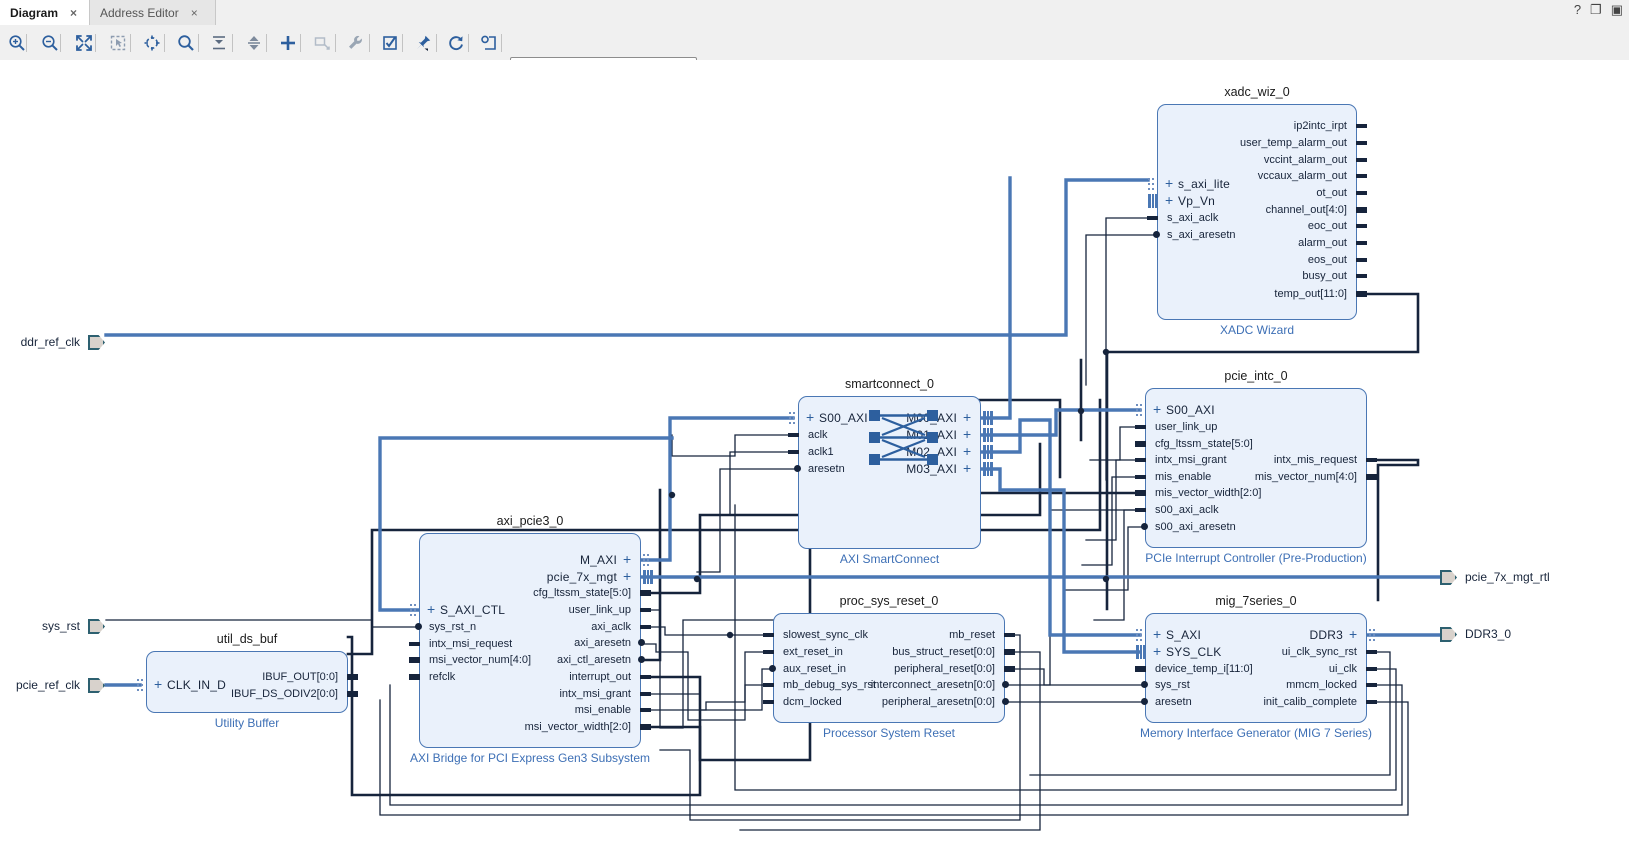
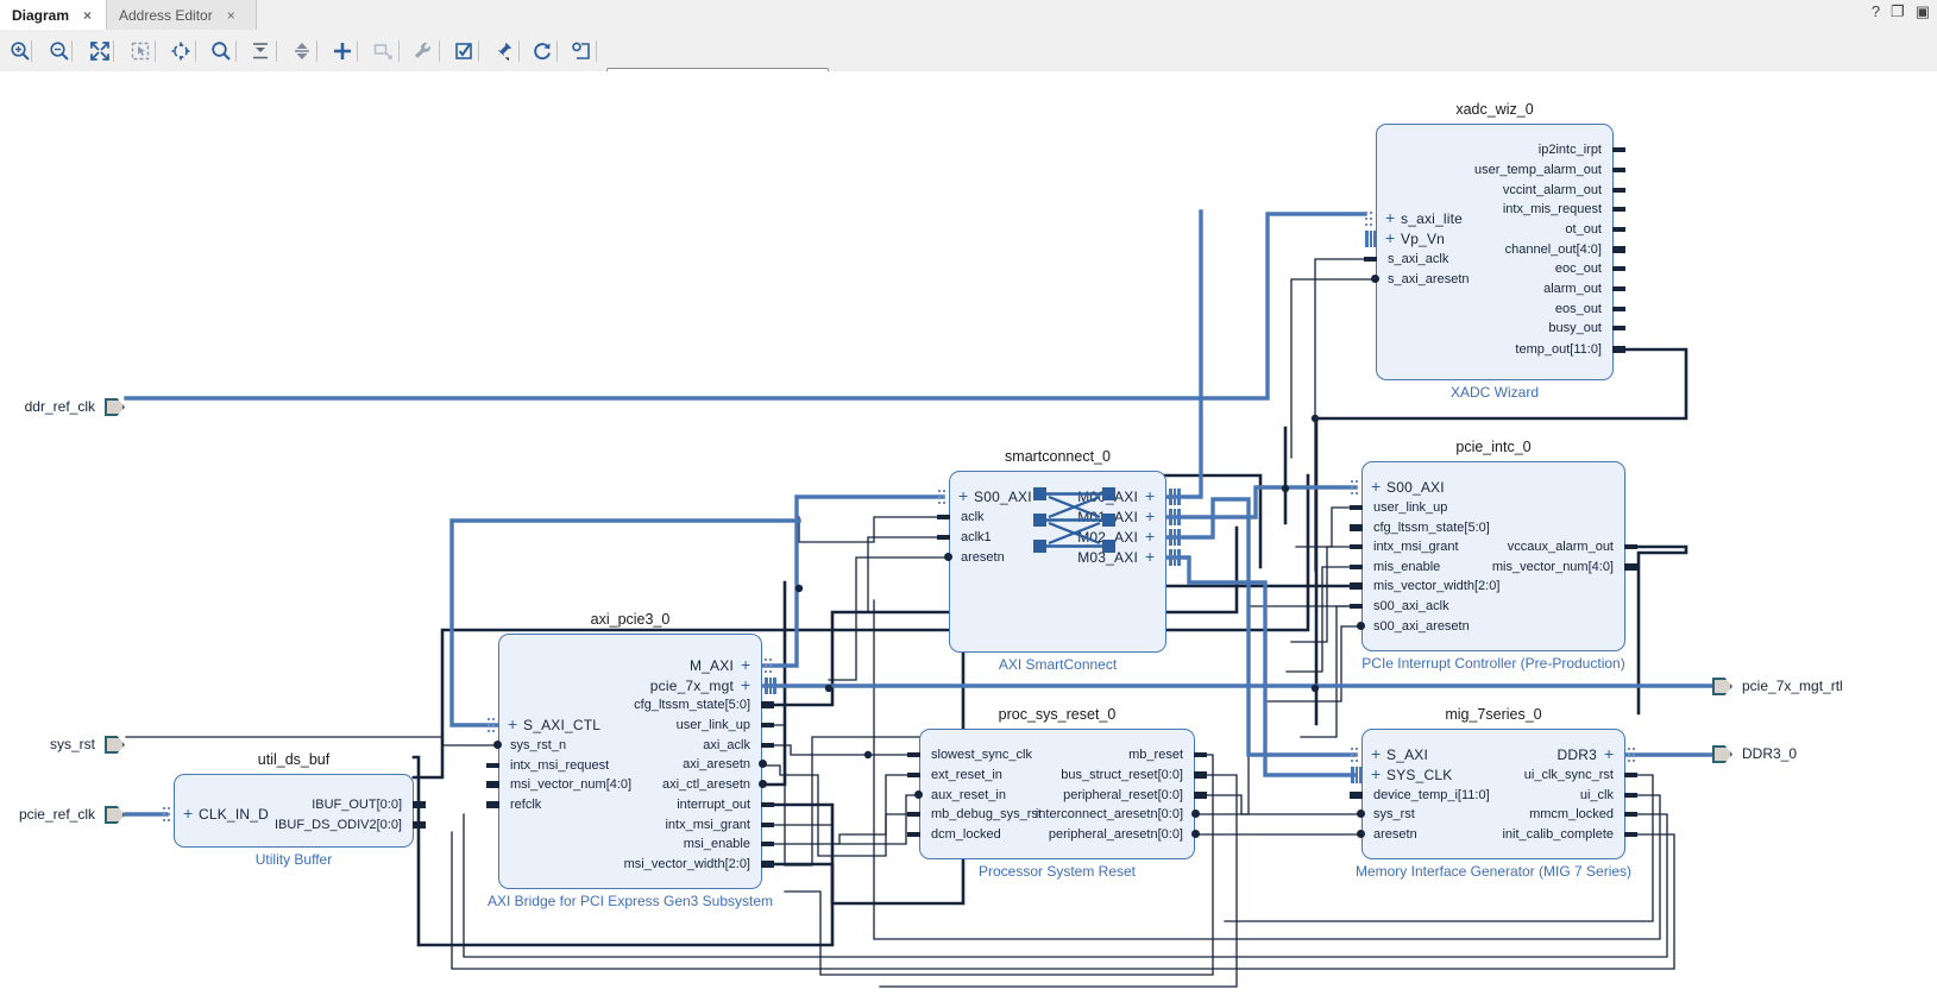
  Diagram
  ×
  Address Editor
  ×
  ?
  ❐
  ▣
  xadc_wiz_0
  XADC Wizard
  s_axi_lite
  +
  Vp_Vn
  +
  s_axi_aclk
  s_axi_aresetn
  ip2intc_irpt
  user_temp_alarm_out
  vccint_alarm_out
- vccaux_alarm_out
+ intx_mis_request
  ot_out
  channel_out[4:0]
  eoc_out
  alarm_out
  eos_out
  busy_out
  temp_out[11:0]
  pcie_intc_0
  PCIe Interrupt Controller (Pre-Production)
  S00_AXI
  +
  user_link_up
  cfg_ltssm_state[5:0]
  intx_msi_grant
  mis_enable
  mis_vector_width[2:0]
  s00_axi_aclk
  s00_axi_aresetn
- intx_mis_request
+ vccaux_alarm_out
  mis_vector_num[4:0]
  smartconnect_0
  AXI SmartConnect
  S00_AXI
  +
  aclk
  aclk1
  aresetn
  M0AXI
  +
  M0AXI
  +
  02_AXI
  +
  M03_AXI
  +
  axi_pcie3_0
  AXI Bridge for PCI Express Gen3 Subsystem
  S_AXI_CTL
  +
  sys_rst_n
  intx_msi_request
  msi_vector_num[4:0]
  refclk
  M_AXI
  +
  pcie_7x_mgt
  +
  cfg_ltssm_state[5:0]
  user_link_up
  axi_aclk
  axi_aresetn
  axi_ctl_aresetn
  interrupt_out
  intx_msi_grant
  msi_enable
  msi_vector_width[2:0]
  proc_sys_reset_0
  Processor System Reset
  slowest_sync_clk
  ext_reset_in
  aux_reset_in
  mb_debug_sys_rst
  dcm_locked
  mb_reset
  bus_struct_reset[0:0]
  peripheral_reset[0:0]
  interconnect_aresetn[0:0]
  peripheral_aresetn[0:0]
  mig_7series_0
  Memory Interface Generator (MIG 7 Series)
  S_AXI
  +
  SYS_CLK
  +
  device_temp_i[11:0]
  sys_rst
  aresetn
  DDR3
  +
  ui_clk_sync_rst
  ui_clk
  mmcm_locked
  init_calib_complete
  util_ds_buf
  Utility Buffer
  CLK_IN_D
  +
  IBUF_OUT[0:0]
  IBUF_DS_ODIV2[0:0]
  ddr_ref_clk
  sys_rst
  pcie_ref_clk
  pcie_7x_mgt_rtl
  DDR3_0
